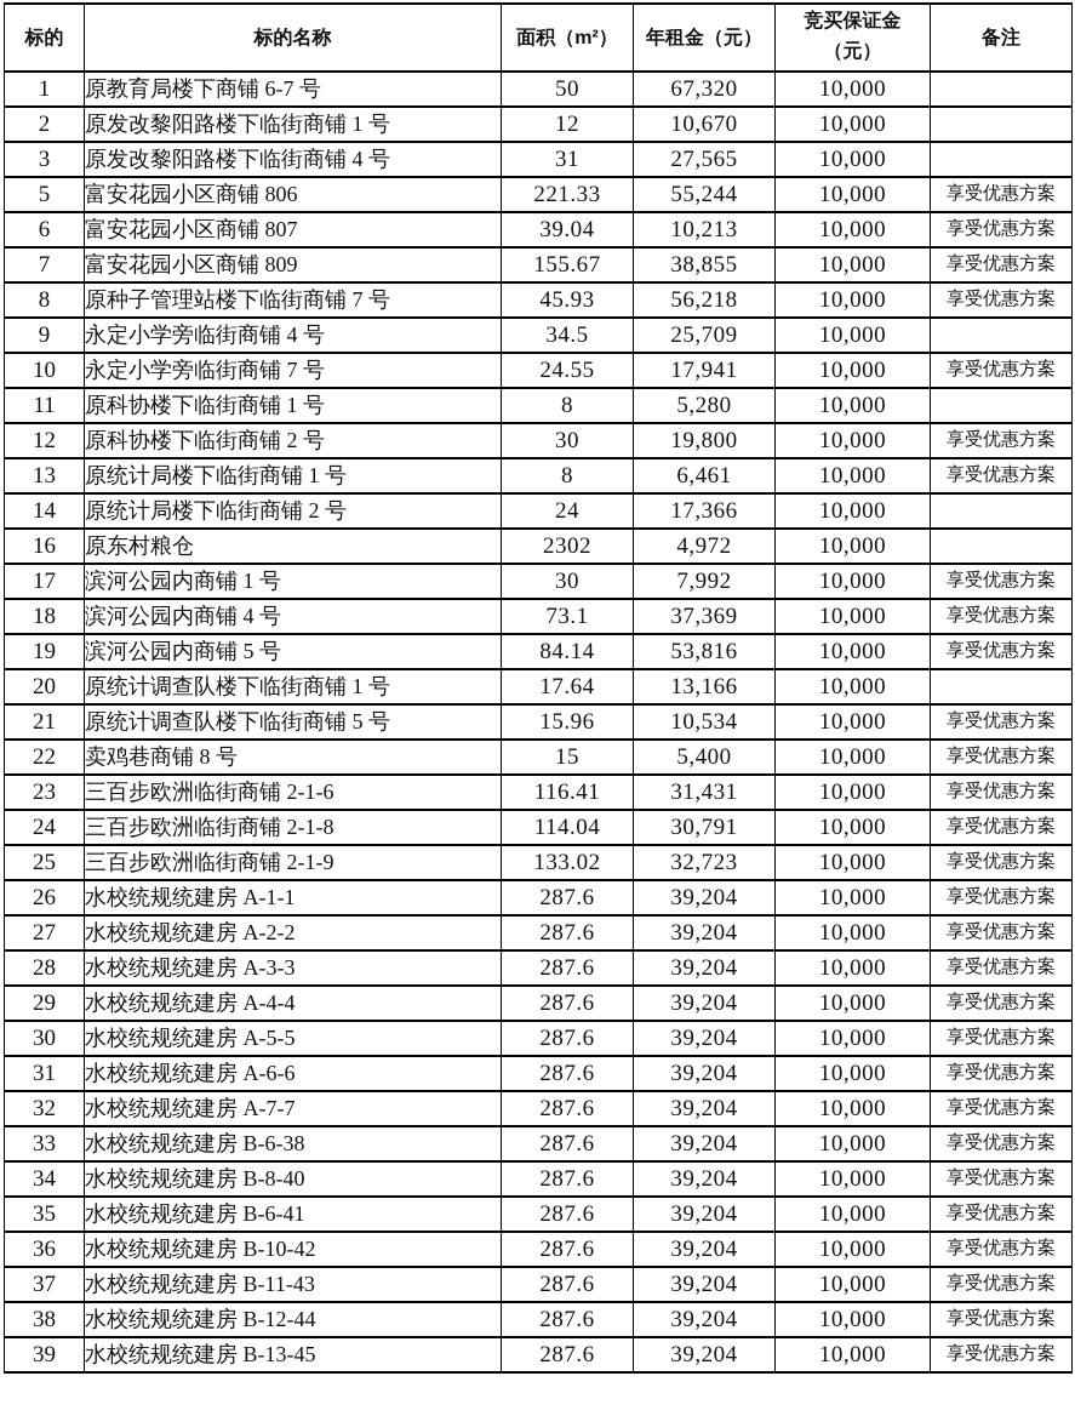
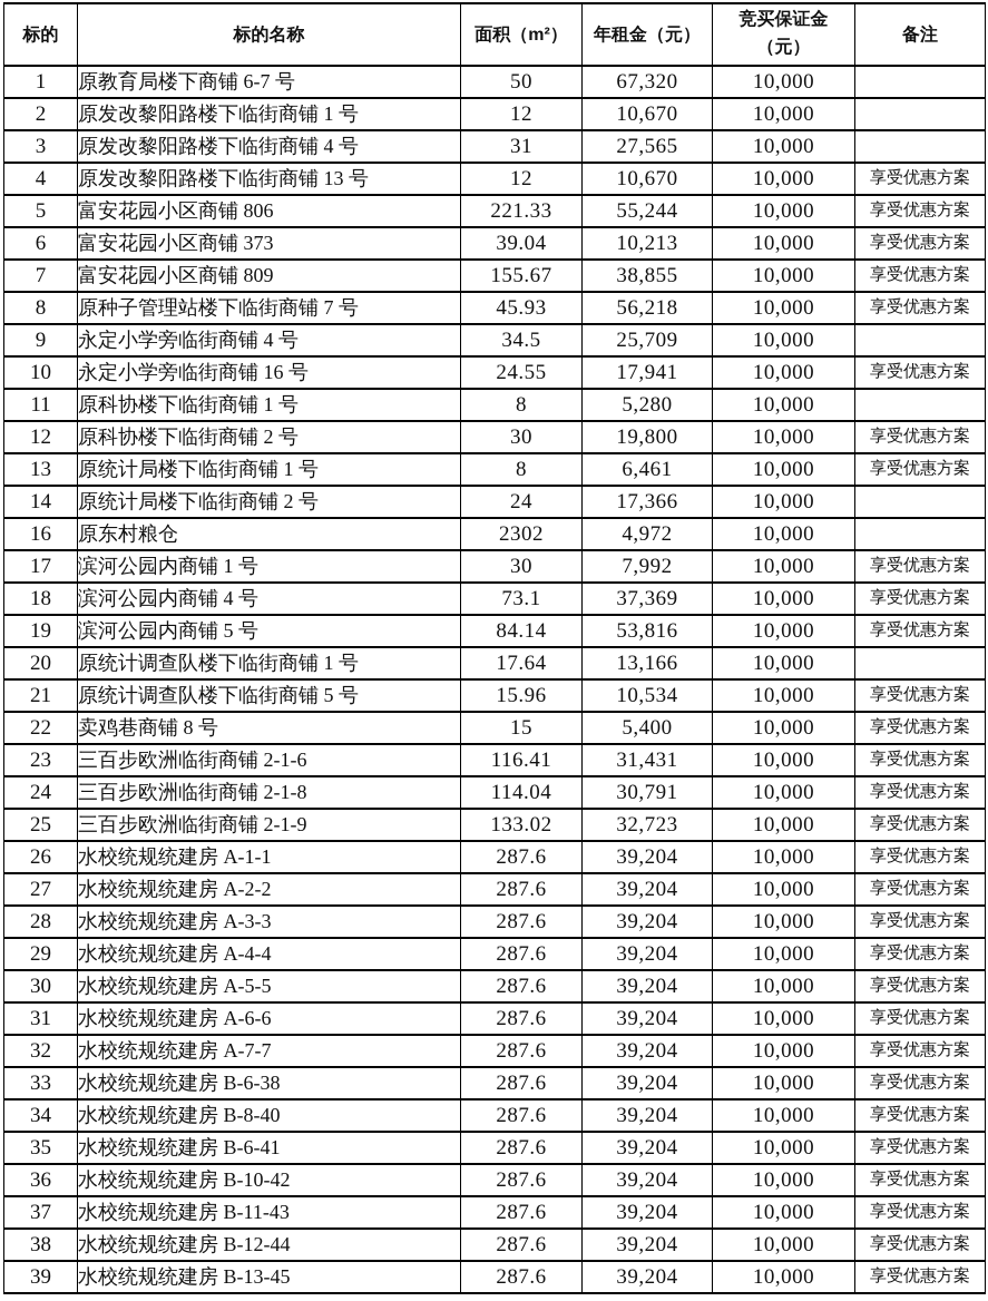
  标的	标的名称	面积（m²）	年租金（元）	竞买保证金 （元）	备注
  1	原教育局楼下商铺 6-7 号	50	67,320	10,000
  2	原发改黎阳路楼下临街商铺 1 号	12	10,670	10,000
  3	原发改黎阳路楼下临街商铺 4 号	31	27,565	10,000
+ 4	原发改黎阳路楼下临街商铺 13 号	12	10,670	10,000	享受优惠方案
  5	富安花园小区商铺 806	221.33	55,244	10,000	享受优惠方案
- 6	富安花园小区商铺 807	39.04	10,213	10,000	享受优惠方案
+ 6	富安花园小区商铺 373	39.04	10,213	10,000	享受优惠方案
  7	富安花园小区商铺 809	155.67	38,855	10,000	享受优惠方案
  8	原种子管理站楼下临街商铺 7 号	45.93	56,218	10,000	享受优惠方案
  9	永定小学旁临街商铺 4 号	34.5	25,709	10,000
- 10	永定小学旁临街商铺 7 号	24.55	17,941	10,000	享受优惠方案
+ 10	永定小学旁临街商铺 16 号	24.55	17,941	10,000	享受优惠方案
  11	原科协楼下临街商铺 1 号	8	5,280	10,000
  12	原科协楼下临街商铺 2 号	30	19,800	10,000	享受优惠方案
  13	原统计局楼下临街商铺 1 号	8	6,461	10,000	享受优惠方案
  14	原统计局楼下临街商铺 2 号	24	17,366	10,000
  16	原东村粮仓	2302	4,972	10,000
  17	滨河公园内商铺 1 号	30	7,992	10,000	享受优惠方案
  18	滨河公园内商铺 4 号	73.1	37,369	10,000	享受优惠方案
  19	滨河公园内商铺 5 号	84.14	53,816	10,000	享受优惠方案
  20	原统计调查队楼下临街商铺 1 号	17.64	13,166	10,000
  21	原统计调查队楼下临街商铺 5 号	15.96	10,534	10,000	享受优惠方案
  22	卖鸡巷商铺 8 号	15	5,400	10,000	享受优惠方案
  23	三百步欧洲临街商铺 2-1-6	116.41	31,431	10,000	享受优惠方案
  24	三百步欧洲临街商铺 2-1-8	114.04	30,791	10,000	享受优惠方案
  25	三百步欧洲临街商铺 2-1-9	133.02	32,723	10,000	享受优惠方案
  26	水校统规统建房 A-1-1	287.6	39,204	10,000	享受优惠方案
  27	水校统规统建房 A-2-2	287.6	39,204	10,000	享受优惠方案
  28	水校统规统建房 A-3-3	287.6	39,204	10,000	享受优惠方案
  29	水校统规统建房 A-4-4	287.6	39,204	10,000	享受优惠方案
  30	水校统规统建房 A-5-5	287.6	39,204	10,000	享受优惠方案
  31	水校统规统建房 A-6-6	287.6	39,204	10,000	享受优惠方案
  32	水校统规统建房 A-7-7	287.6	39,204	10,000	享受优惠方案
  33	水校统规统建房 B-6-38	287.6	39,204	10,000	享受优惠方案
  34	水校统规统建房 B-8-40	287.6	39,204	10,000	享受优惠方案
  35	水校统规统建房 B-6-41	287.6	39,204	10,000	享受优惠方案
  36	水校统规统建房 B-10-42	287.6	39,204	10,000	享受优惠方案
  37	水校统规统建房 B-11-43	287.6	39,204	10,000	享受优惠方案
  38	水校统规统建房 B-12-44	287.6	39,204	10,000	享受优惠方案
  39	水校统规统建房 B-13-45	287.6	39,204	10,000	享受优惠方案
